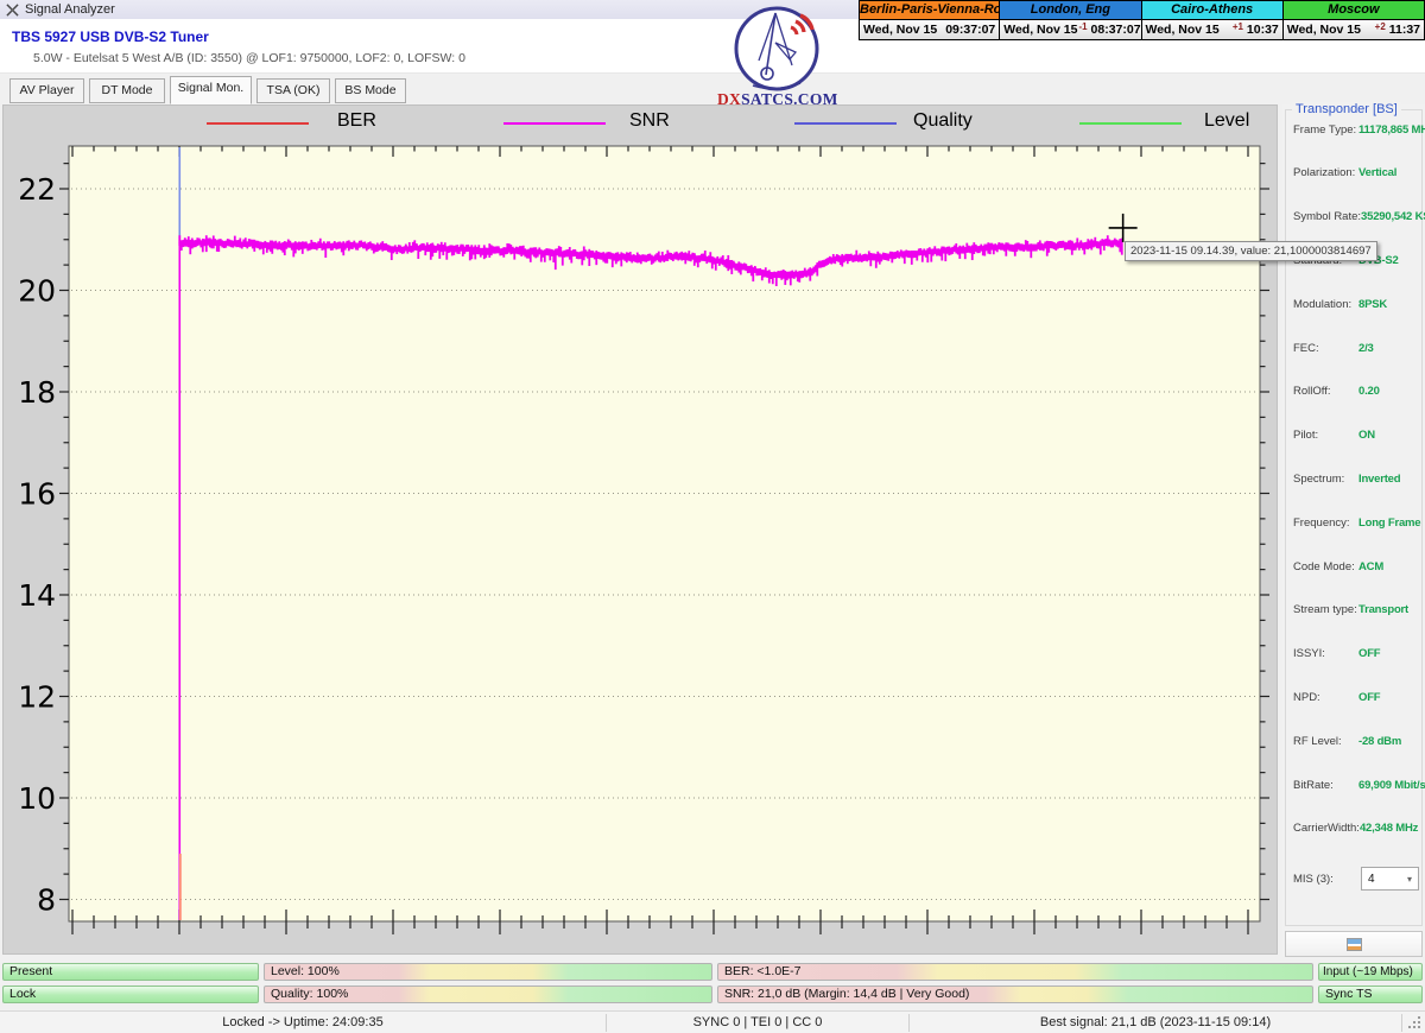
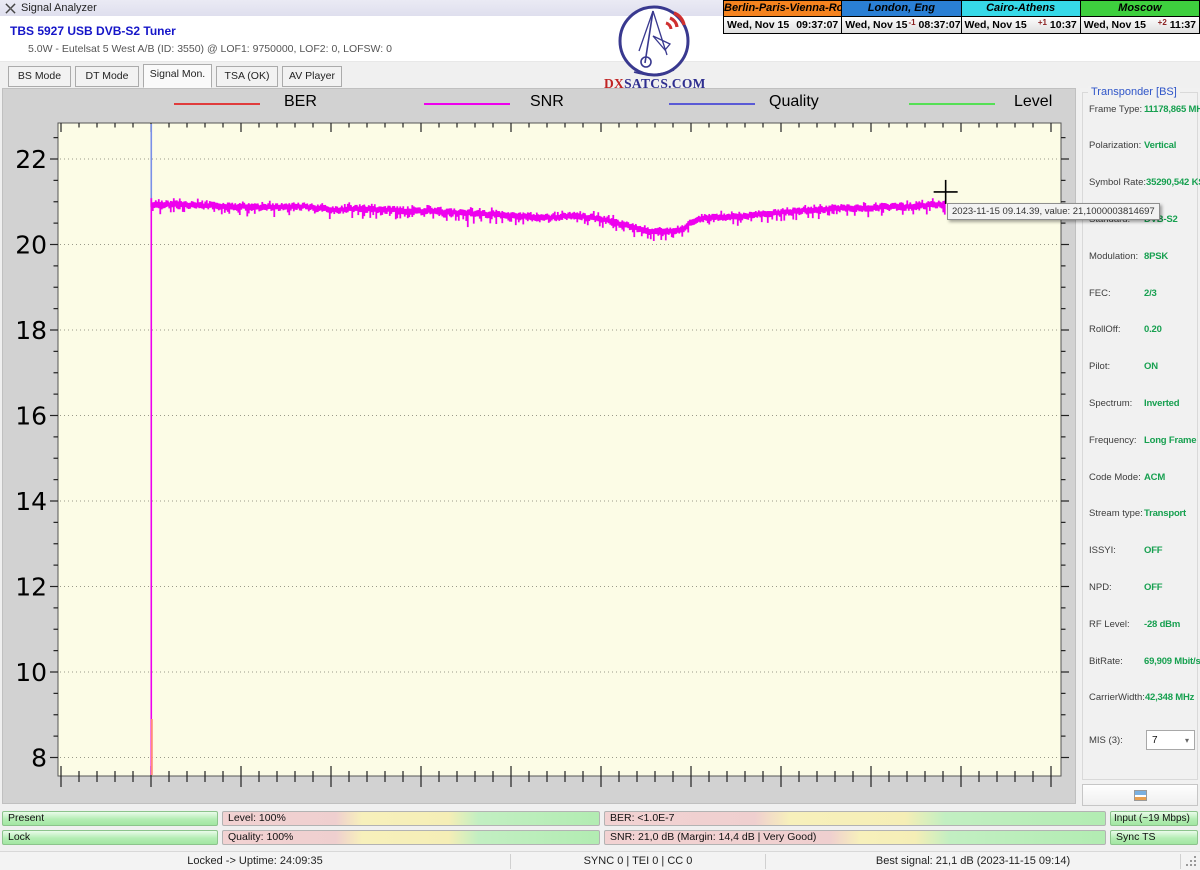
  Signal Analyzer
  TBS 5927 USB DVB-S2 Tuner
  5.0W - Eutelsat 5 West A/B (ID: 3550) @ LOF1: 9750000, LOF2: 0, LOFSW: 0
  DXSATCS.COM
  Berlin-Paris-Vienna-Ro
  Wed, Nov 15
  09:37:07
  London, Eng
  Wed, Nov 15
  -1 08:37:07
  Cairo-Athens
  Wed, Nov 15
  +1 10:37
  Moscow
  Wed, Nov 15
  +2 11:37
- AV Player
+ BS Mode
  DT Mode
  Signal Mon.
  TSA (OK)
- BS Mode
+ AV Player
  8
  10
  12
  14
  16
  18
  20
  22
  BER
  SNR
  Quality
  Level
  2023-11-15 09.14.39, value: 21,1000003814697
  Transponder [BS]
  Frame Type:
  11178,865 M
  Polarization:
  Vertical
  Symbol Rate:
  35290,542 K
  Modulation:
  8PSK
  FEC:
  2/3
  RollOff:
  0.20
  Pilot:
  ON
  Spectrum:
  Inverted
  Frequency:
  Long Frame
  Code Mode:
  ACM
  Stream type:
  Transport
  ISSYI:
  OFF
  NPD:
  OFF
  RF Level:
  -28 dBm
  BitRate:
  69,909 Mbit/s
  CarrierWidth:
  42,348 MHz
  MIS (3):
- 4
+ 7
  ▾
  Present
  Level: 100%
  BER: <1.0E-7
  Input (~19 Mbps)
  Lock
  Quality: 100%
  SNR: 21,0 dB (Margin: 14,4 dB | Very Good)
  Sync TS
  Locked -> Uptime: 24:09:35
  SYNC 0 | TEI 0 | CC 0
  Best signal: 21,1 dB (2023-11-15 09:14)
